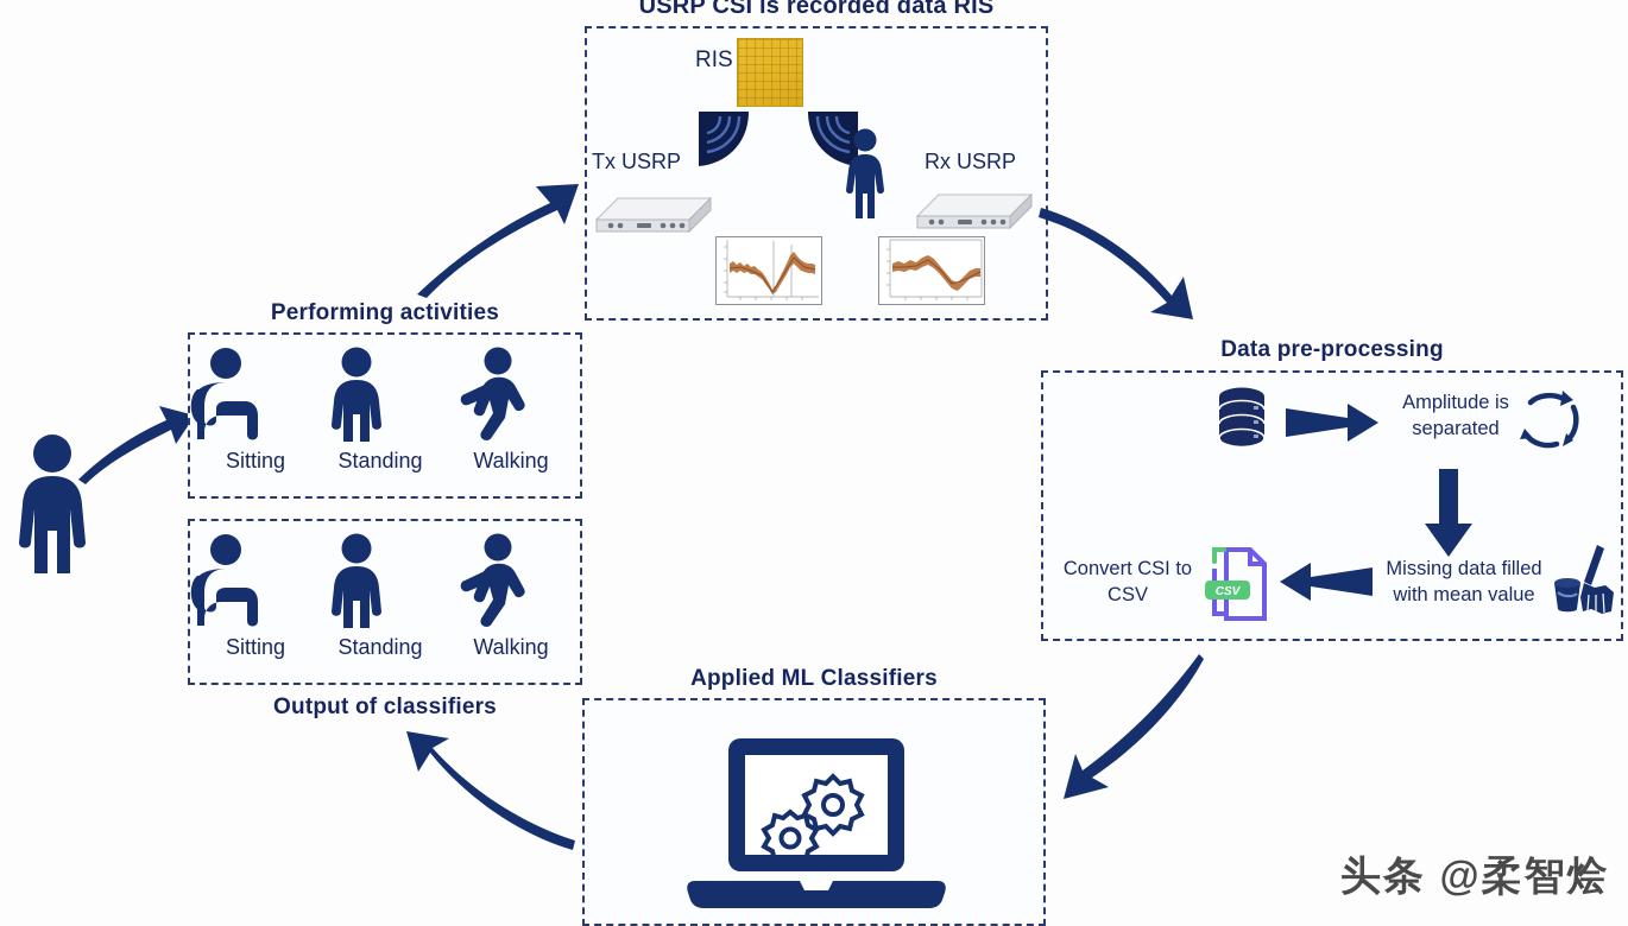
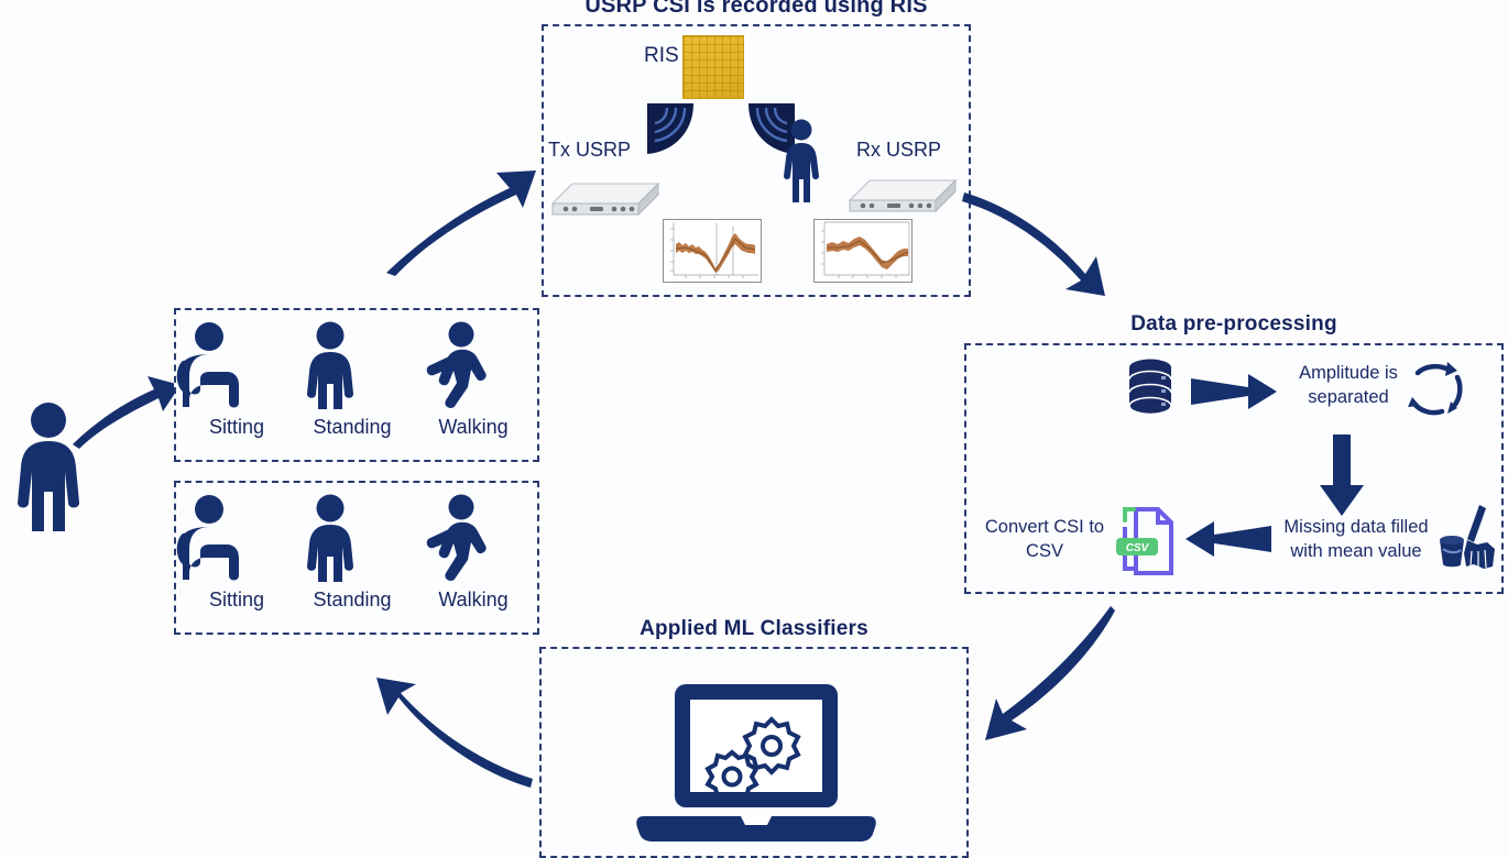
- Performing activities
  Sitting
  Standing
  Walking
- Output of classifiers
  Sitting
  Standing
  Walking
- USRP CSI is recorded data RIS
+ USRP CSI is recorded using RIS
  RIS
  Tx USRP
  Rx USRP
  Data pre-processing
  Amplitude is
  separated
  Missing data filled
  with mean value
  Convert CSI to
  CSV
  CSV
  Applied ML Classifiers
- 头条 @柔智烩
